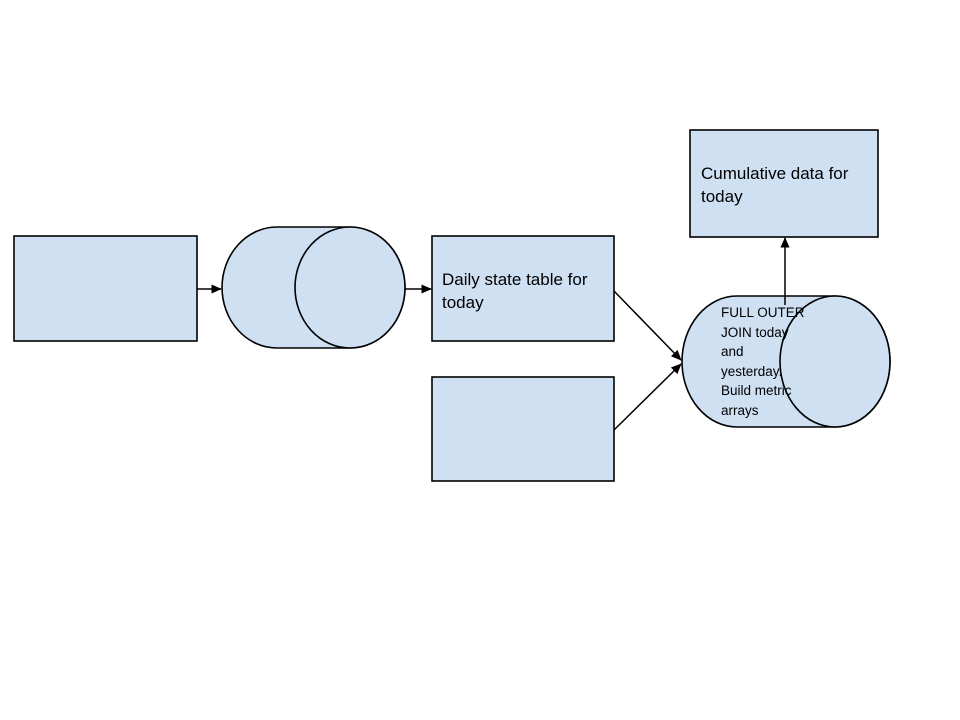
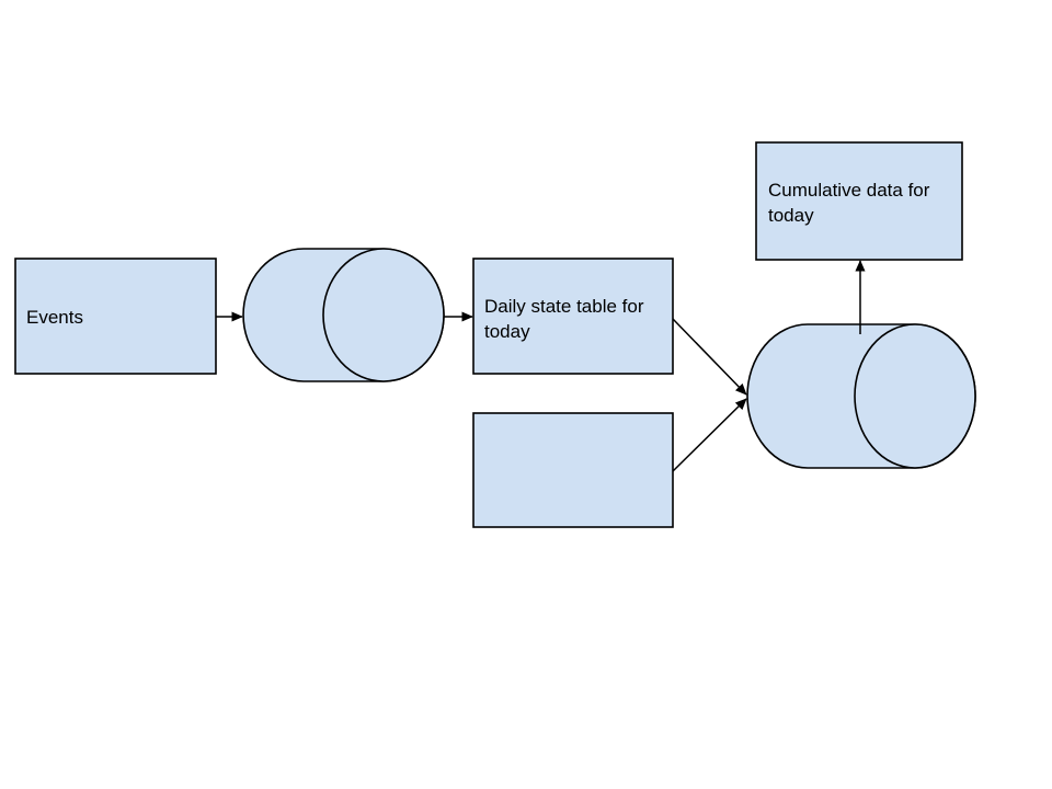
+ Events
  Daily state table for
  today
- FULL OUTER
- JOIN today
- and
- yesterday.
- Build metric
- arrays
  Cumulative data for
  today
